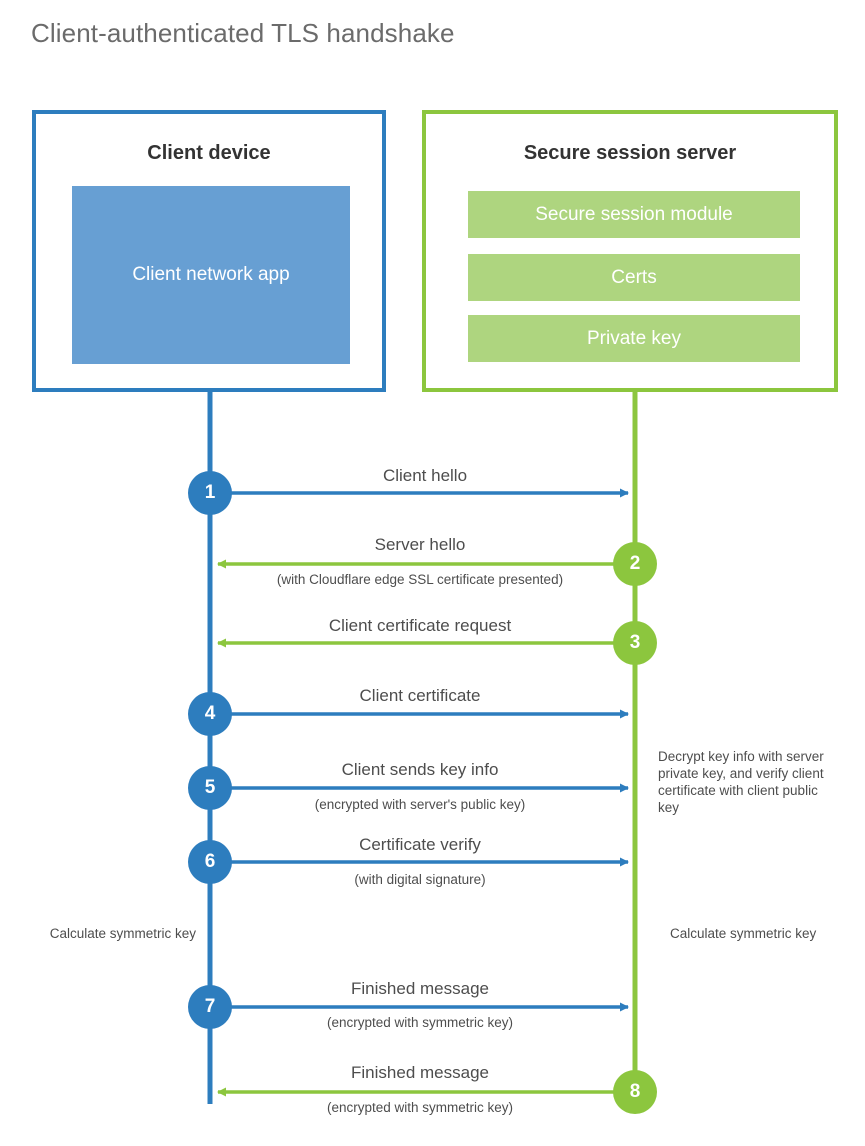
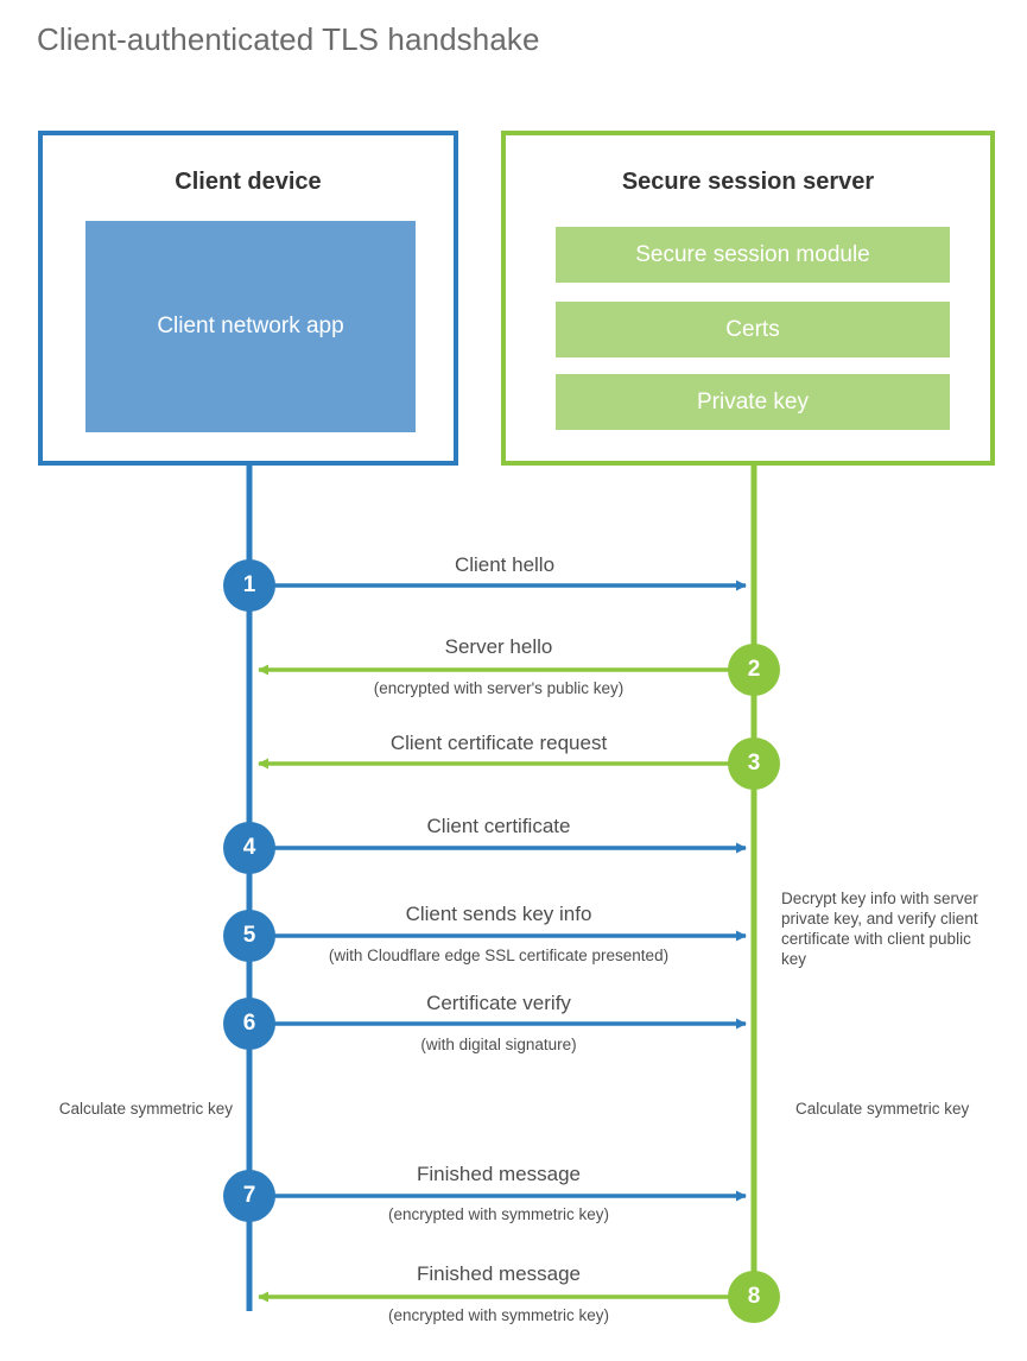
  Client-authenticated TLS handshake
  Client device
  Client network app
  Secure session server
  Secure session module
  Certs
  Private key
  1
  2
  3
  4
  5
  6
  7
  8
  Client hello
  Server hello
- (with Cloudflare edge SSL certificate presented)
+ (encrypted with server's public key)
  Client certificate request
  Client certificate
  Client sends key info
- (encrypted with server's public key)
+ (with Cloudflare edge SSL certificate presented)
  Certificate verify
  (with digital signature)
  Finished message
  (encrypted with symmetric key)
  Finished message
  (encrypted with symmetric key)
  Decrypt key info with server private key, and verify client certificate with client public key
  Calculate symmetric key
  Calculate symmetric key
